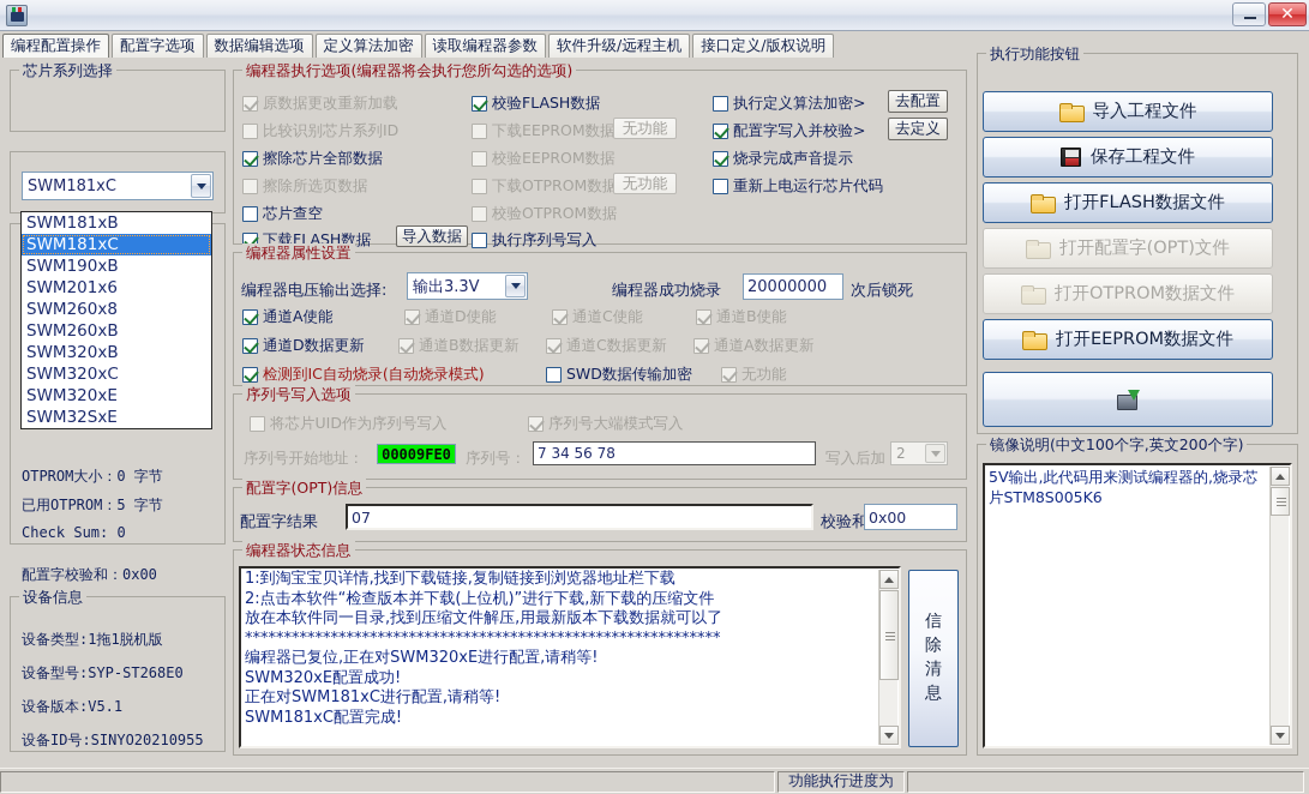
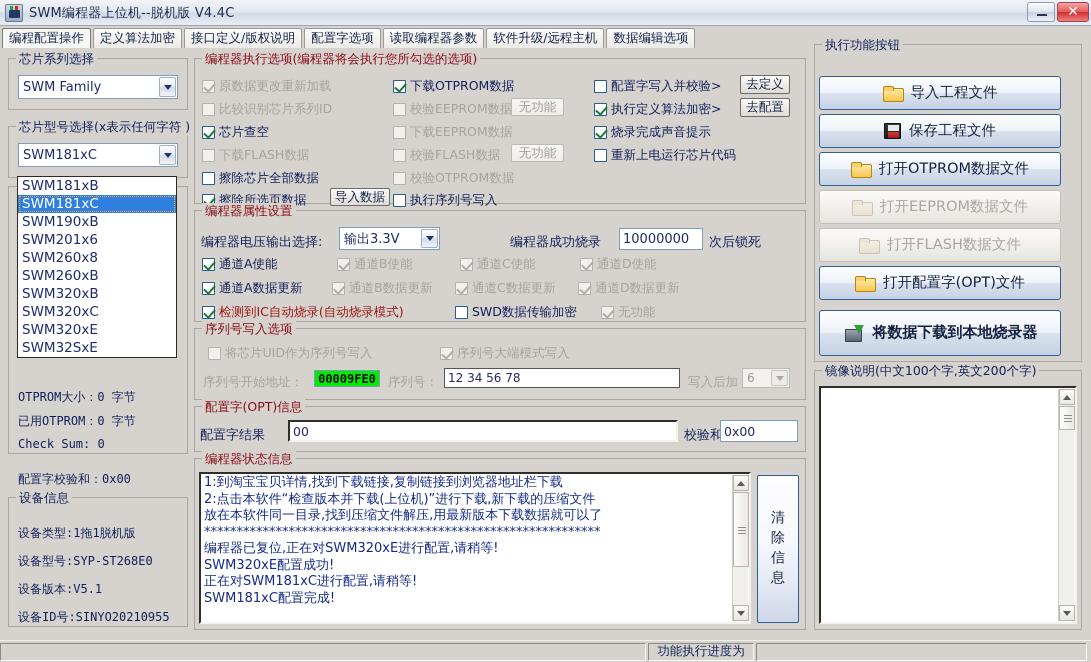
+ SWM编程器上位机--脱机版 V4.4C
  ✕
  编程配置操作
- 配置字选项
+ 定义算法加密
- 数据编辑选项
+ 接口定义/版权说明
- 定义算法加密
+ 配置字选项
  读取编程器参数
  软件升级/远程主机
- 接口定义/版权说明
+ 数据编辑选项
  芯片系列选择
+ SWM Family
+ 芯片型号选择(x表示任何字符 )
  SWM181xC
  SWM181xB
  SWM181xC
  SWM190xB
  SWM201x6
  SWM260x8
  SWM260xB
  SWM320xB
  SWM320xC
  SWM320xE
  SWM32SxE
  OTPROM大小：0 字节
- 已用OTPROM：5 字节
+ 已用OTPROM：0 字节
  Check Sum: 0
  配置字校验和：0x00
  设备信息
  设备类型:1拖1脱机版
  设备型号:SYP-ST268E0
  设备版本:V5.1
  设备ID号:SINYO20210955
  编程器执行选项(编程器将会执行您所勾选的选项)
  原数据更改重新加载
  比较识别芯片系列ID
- 擦除芯片全部数据
+ 芯片查空
- 擦除所选页数据
+ 下载FLASH数据
- 芯片查空
+ 擦除芯片全部数据
- 下载FLASH数据
+ 擦除所选页数据
  导入数据
- 校验FLASH数据
+ 下载OTPROM数据
- 下载EEPROM数据
+ 校验EEPROM数据
  无功能
- 校验EEPROM数据
+ 下载EEPROM数据
- 下载OTPROM数据
+ 校验FLASH数据
  无功能
  校验OTPROM数据
  执行序列号写入
- 执行定义算法加密>
+ 配置字写入并校验>
- 去配置
+ 去定义
- 配置字写入并校验>
+ 执行定义算法加密>
- 去定义
+ 去配置
  烧录完成声音提示
  重新上电运行芯片代码
  编程器属性设置
  编程器电压输出选择:
  输出3.3V
  编程器成功烧录
- 20000000
+ 10000000
  次后锁死
  通道A使能
- 通道D使能
+ 通道B使能
  通道C使能
- 通道B使能
+ 通道D使能
- 通道D数据更新
+ 通道A数据更新
  通道B数据更新
  通道C数据更新
- 通道A数据更新
+ 通道D数据更新
  检测到IC自动烧录(自动烧录模式)
  SWD数据传输加密
  无功能
  序列号写入选项
  将芯片UID作为序列号写入
  序列号大端模式写入
  序列号开始地址：
  00009FE0
  序列号：
- 7 34 56 78
+ 12 34 56 78
  写入后加
- 2
+ 6
  配置字(OPT)信息
  配置字结果
- 07
+ 00
  校验和
  0x00
  编程器状态信息
  1:到淘宝宝贝详情,找到下载链接,复制链接到浏览器地址栏下载
  2:点击本软件“检查版本并下载(上位机)”进行下载,新下载的压缩文件
  放在本软件同一目录,找到压缩文件解压,用最新版本下载数据就可以了
  *************************************************************
  编程器已复位,正在对SWM320xE进行配置,请稍等!
  SWM320xE配置成功!
  正在对SWM181xC进行配置,请稍等!
  SWM181xC配置完成!
- 信
+ 清
  除
- 清
+ 信
  息
  执行功能按钮
  导入工程文件
  保存工程文件
- 打开FLASH数据文件
+ 打开OTPROM数据文件
- 打开配置字(OPT)文件
+ 打开EEPROM数据文件
- 打开OTPROM数据文件
+ 打开FLASH数据文件
- 打开EEPROM数据文件
+ 打开配置字(OPT)文件
+ 将数据下载到本地烧录器
  镜像说明(中文100个字,英文200个字)
- 5V输出,此代码用来测试编程器的,烧录芯片STM8S005K6
  功能执行进度为
